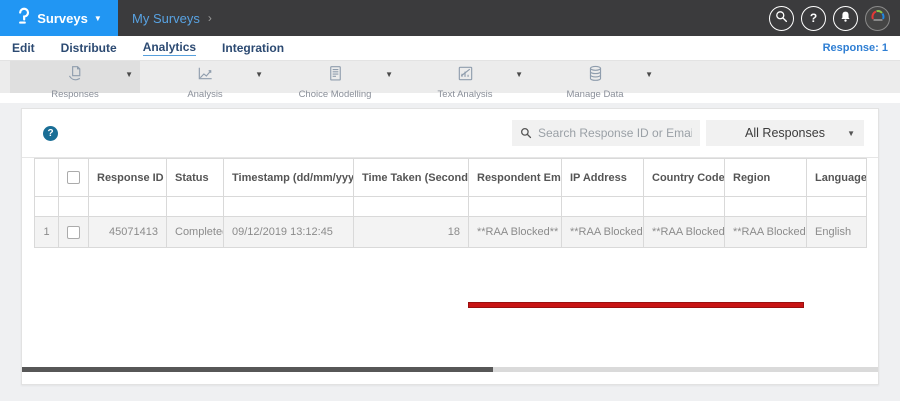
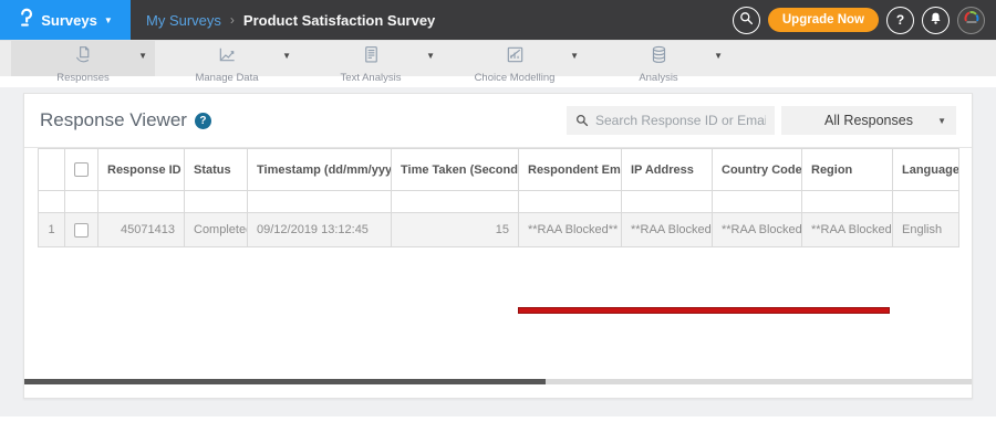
  Surveys
  ▼
  My Surveys
  ›
+ Product Satisfaction Survey
+ Upgrade Now
  ?
- Edit
- Distribute
- Analytics
- Integration
- Response: 1
  Responses
  ▼
- Analysis
+ Manage Data
  ▼
- Choice Modelling
+ Text Analysis
  ▼
- Text Analysis
+ Choice Modelling
  ▼
- Manage Data
+ Analysis
  ▼
+ Response Viewer
  ?
  Search Response ID or Ema
  All Responses
  ▼
  		Response ID	Status	Timestamp (dd/mm/yyy	Time Taken (Second	Respondent Em	IP Address	Country Code	Region	Language
- 1		45071413	Complete	09/12/2019 13:12:45	18	**RAA Blocked**	**RAA Blocked	**RAA Blocked	**RAA Blocked	English
+ 1		45071413	Complete	09/12/2019 13:12:45	15	**RAA Blocked**	**RAA Blocked	**RAA Blocked	**RAA Blocked	English
